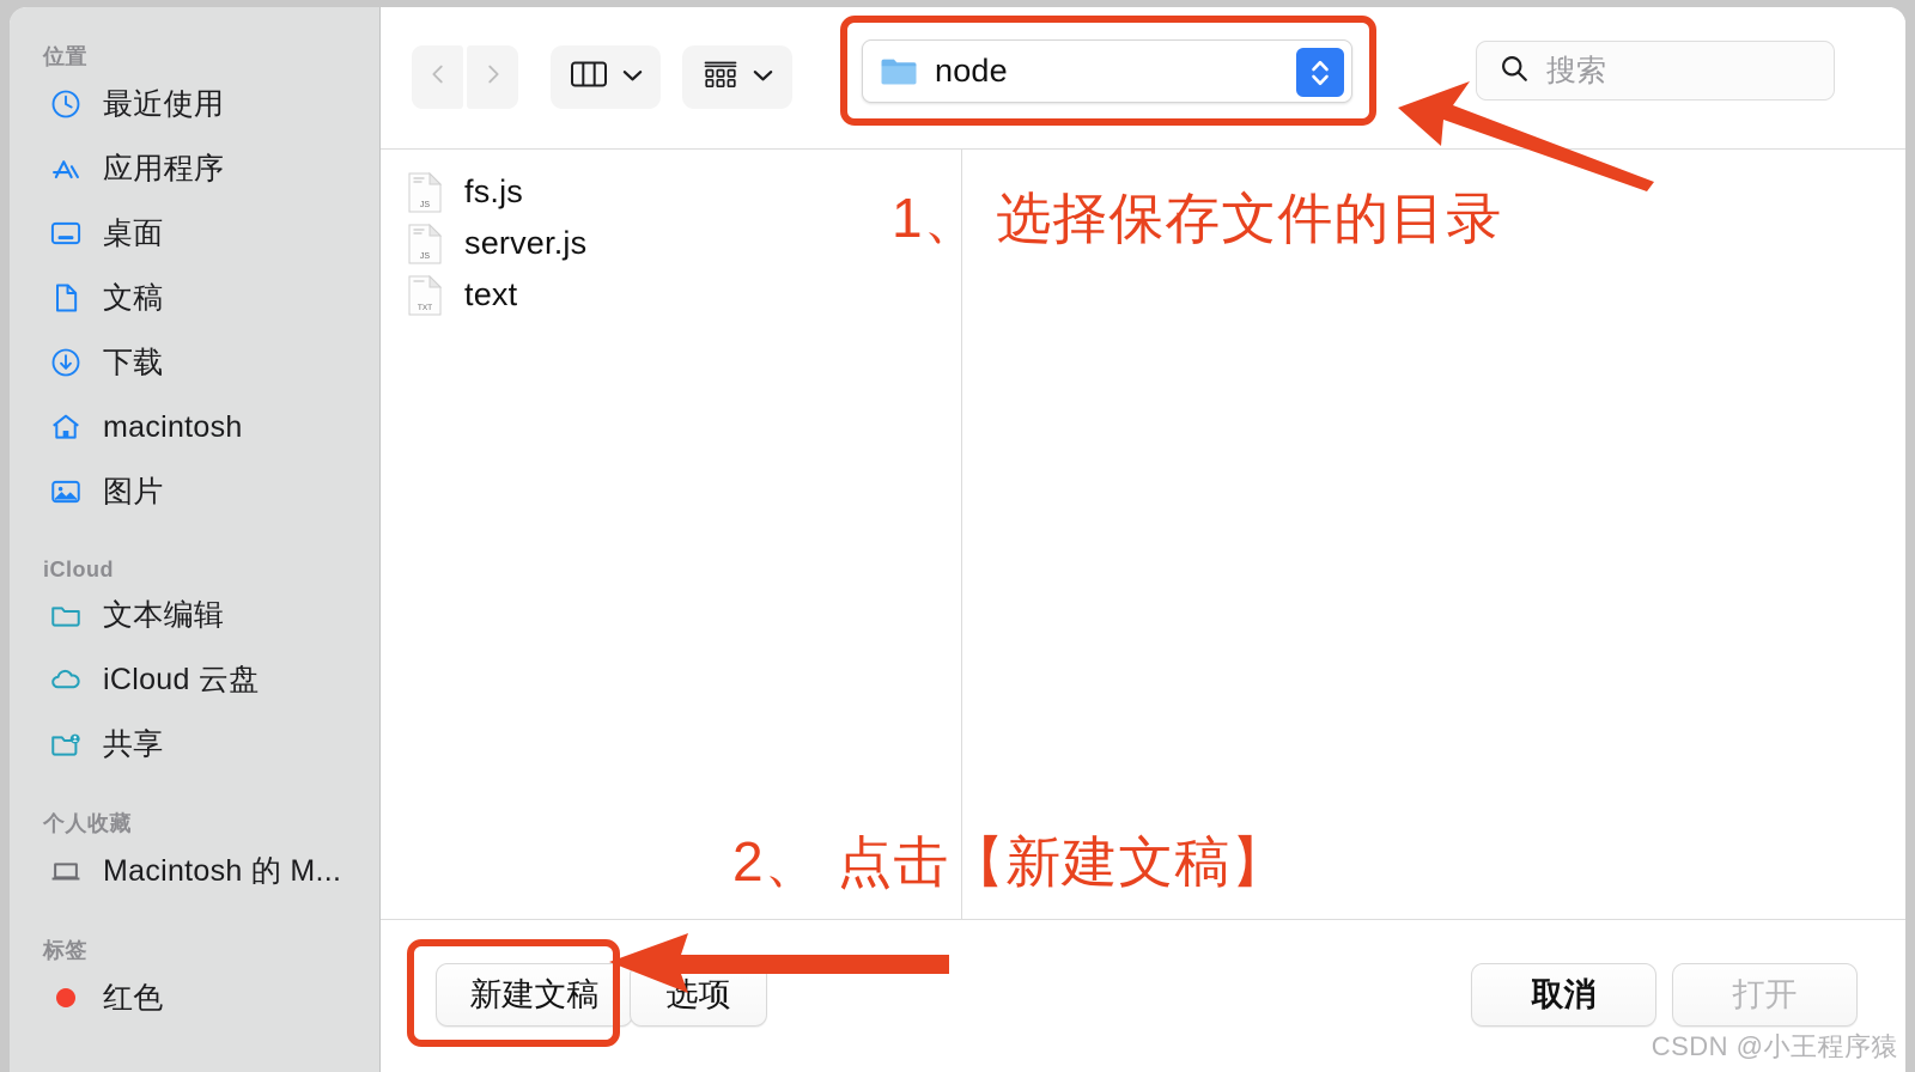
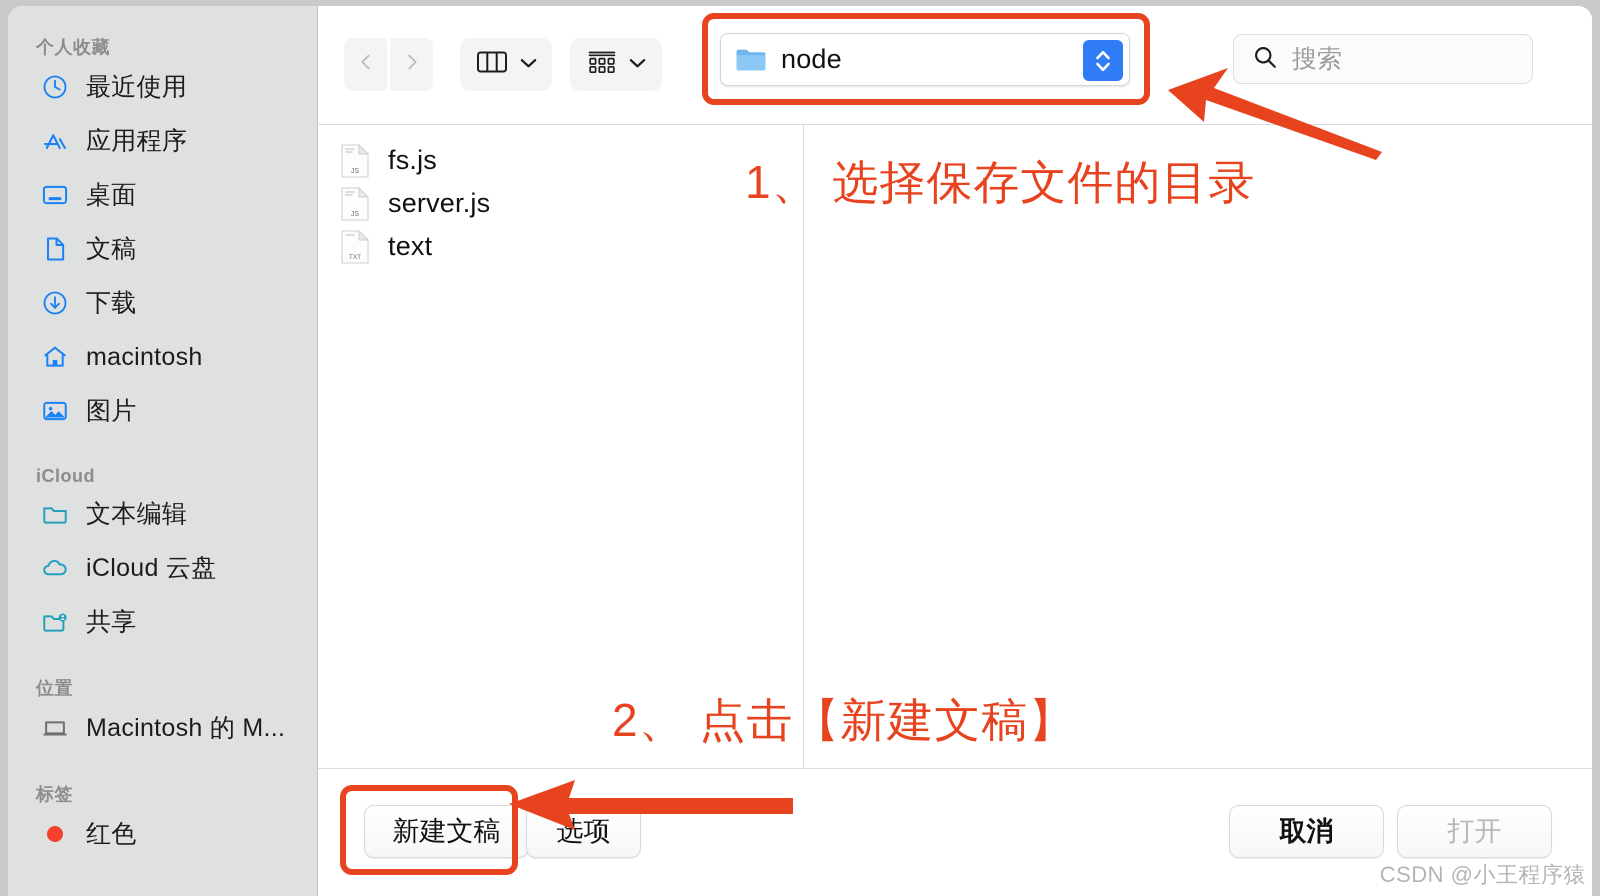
- 位置
+ 个人收藏
  最近使用
  应用程序
  桌面
  文稿
  下载
  macintosh
  图片
  iCloud
  文本编辑
  iCloud 云盘
  共享
- 个人收藏
+ 位置
  Macintosh 的 M...
  标签
  红色
  node
  搜索
  fs.js
  server.js
  text
  新建文稿
  选项
  取消
  打开
  1、 选择保存文件的目录
  2、 点击【新建文稿】
  CSDN @小王程序猿
